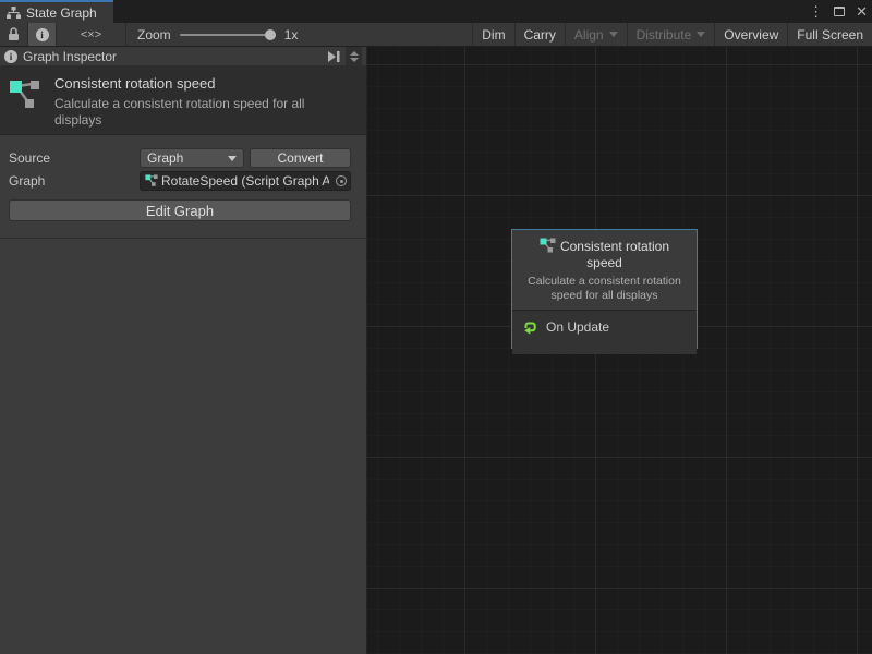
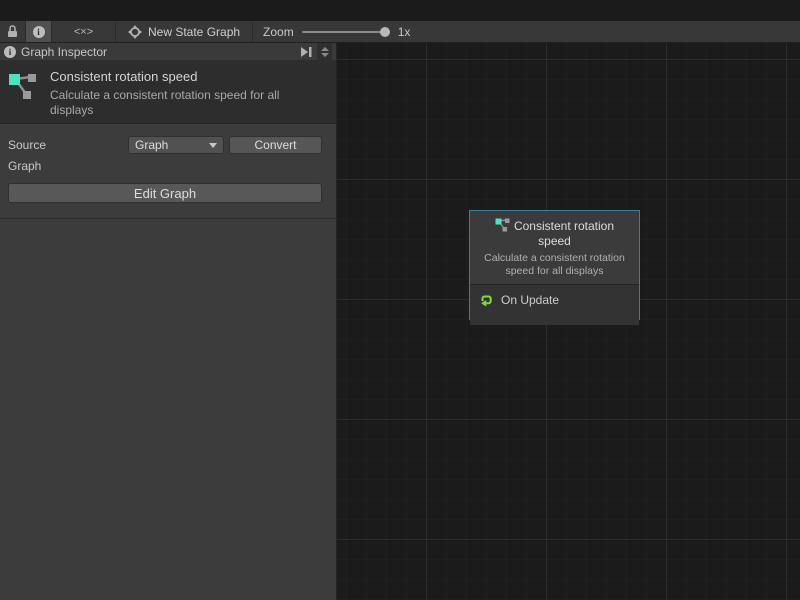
- State Graph
- ⋮
- ✕
  i
  <×>
+ New State Graph
  Zoom
  1x
- Dim
- Carry
- Align
- Distribute
- Overview
- Full Screen
  i
  Graph Inspector
  Consistent rotation speed
  Calculate a consistent rotation speed for all displays
  Source
  Graph
  Convert
  Graph
- RotateSpeed (Script Graph A
  Edit Graph
  Consistent rotation speed
  Calculate a consistent rotation speed for all displays
  On Update
